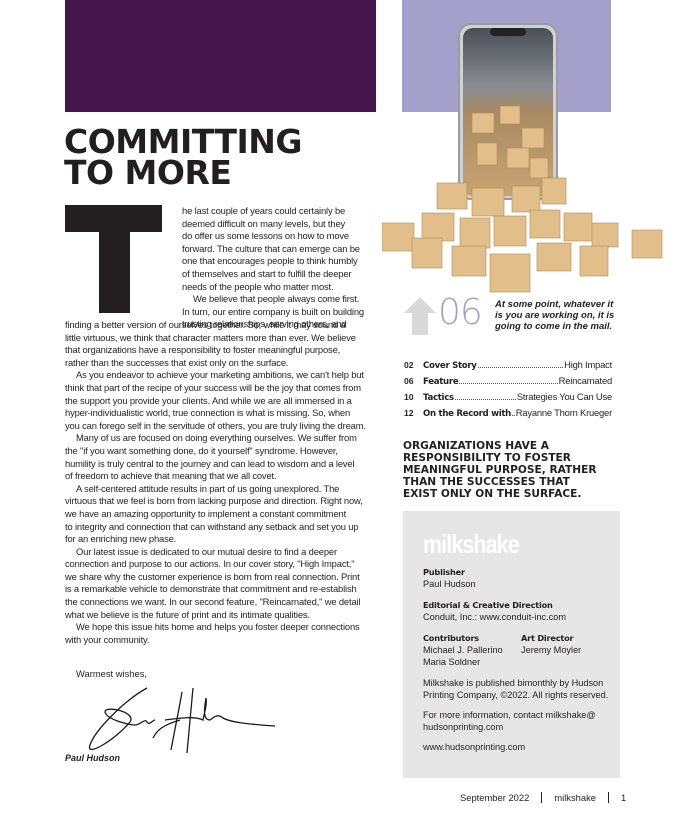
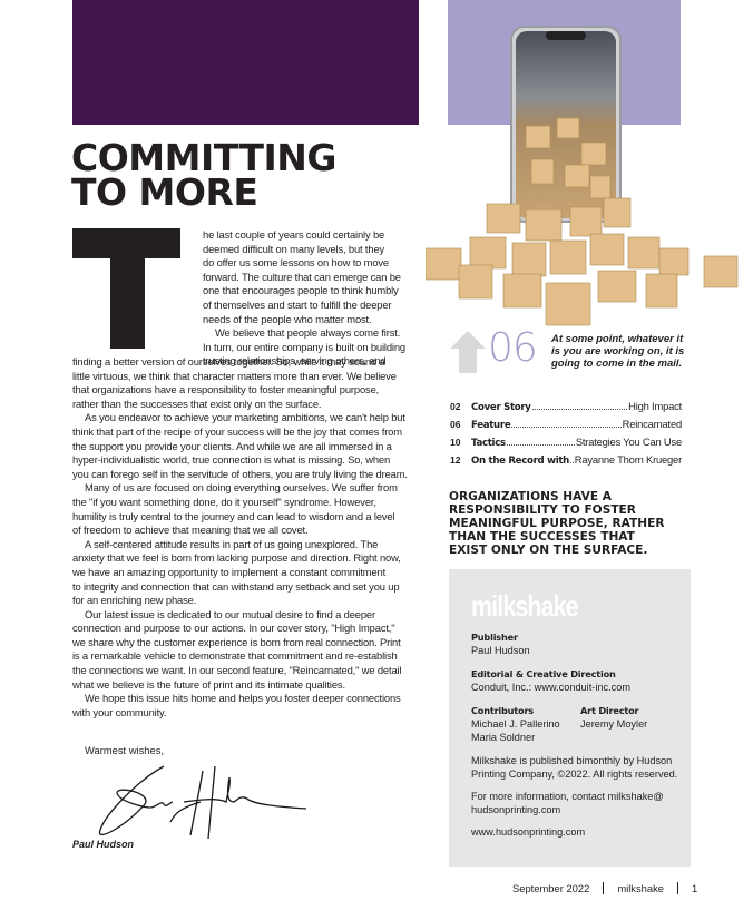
  COMMITTING
  TO MORE
  he last couple of years could certainly be
  deemed difficult on many levels, but they
  do offer us some lessons on how to move
  forward. The culture that can emerge can be
  one that encourages people to think humbly
  of themselves and start to fulfill the deeper
  needs of the people who matter most.
  We believe that people always come first.
  In turn, our entire company is built on building
  trusting relationships, serving others, and
  finding a better version of ourselves together. So, while it may sound a
  little virtuous, we think that character matters more than ever. We believe
  that organizations have a responsibility to foster meaningful purpose,
  rather than the successes that exist only on the surface.
  As you endeavor to achieve your marketing ambitions, we can't help but
  think that part of the recipe of your success will be the joy that comes from
  the support you provide your clients. And while we are all immersed in a
  hyper-individualistic world, true connection is what is missing. So, when
  you can forego self in the servitude of others, you are truly living the dream.
  Many of us are focused on doing everything ourselves. We suffer from
  the "if you want something done, do it yourself" syndrome. However,
  humility is truly central to the journey and can lead to wisdom and a level
  of freedom to achieve that meaning that we all covet.
  A self-centered attitude results in part of us going unexplored. The
- virtuous that we feel is born from lacking purpose and direction. Right now,
+ anxiety that we feel is born from lacking purpose and direction. Right now,
  we have an amazing opportunity to implement a constant commitment
  to integrity and connection that can withstand any setback and set you up
  for an enriching new phase.
  Our latest issue is dedicated to our mutual desire to find a deeper
  connection and purpose to our actions. In our cover story, "High Impact,"
  we share why the customer experience is born from real connection. Print
  is a remarkable vehicle to demonstrate that commitment and re-establish
  the connections we want. In our second feature, "Reincarnated," we detail
  what we believe is the future of print and its intimate qualities.
  We hope this issue hits home and helps you foster deeper connections
  with your community.
  Warmest wishes,
  Paul Hudson
  06
  At some point, whatever it is you are working on, it is going to come in the mail.
  02
  Cover Story
  High Impact
  06
  Feature
  Reincarnated
  10
  Tactics
  Strategies You Can Use
  12
  On the Record with
  Rayanne Thorn Krueger
  ORGANIZATIONS HAVE A
  RESPONSIBILITY TO FOSTER
  MEANINGFUL PURPOSE, RATHER
  THAN THE SUCCESSES THAT
  EXIST ONLY ON THE SURFACE.
  milkshake
  Publisher
  Paul Hudson
  Editorial & Creative Direction
  Conduit, Inc.: www.conduit-inc.com
  Contributors
  Michael J. Pallerino
  Maria Soldner
  Art Director
  Jeremy Moyler
  Milkshake is published bimonthly by Hudson
  Printing Company, ©2022. All rights reserved.
  For more information, contact milkshake@
  hudsonprinting.com
  www.hudsonprinting.com
  September 2022
  milkshake
  1
